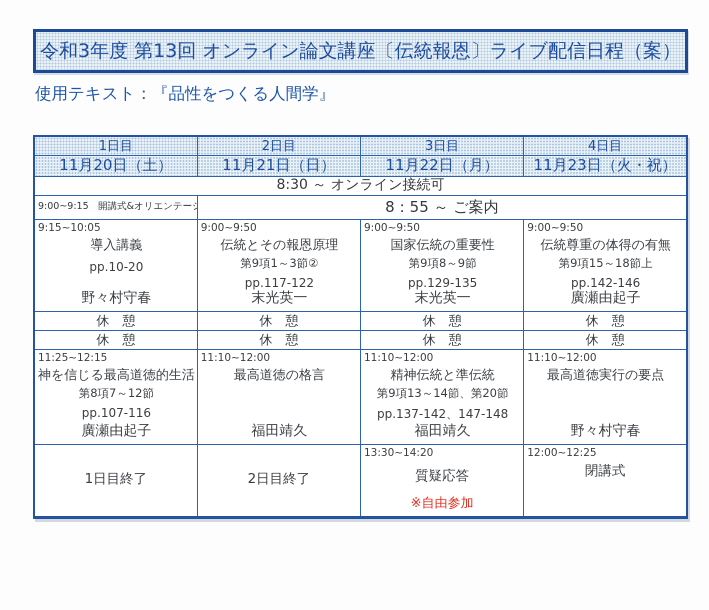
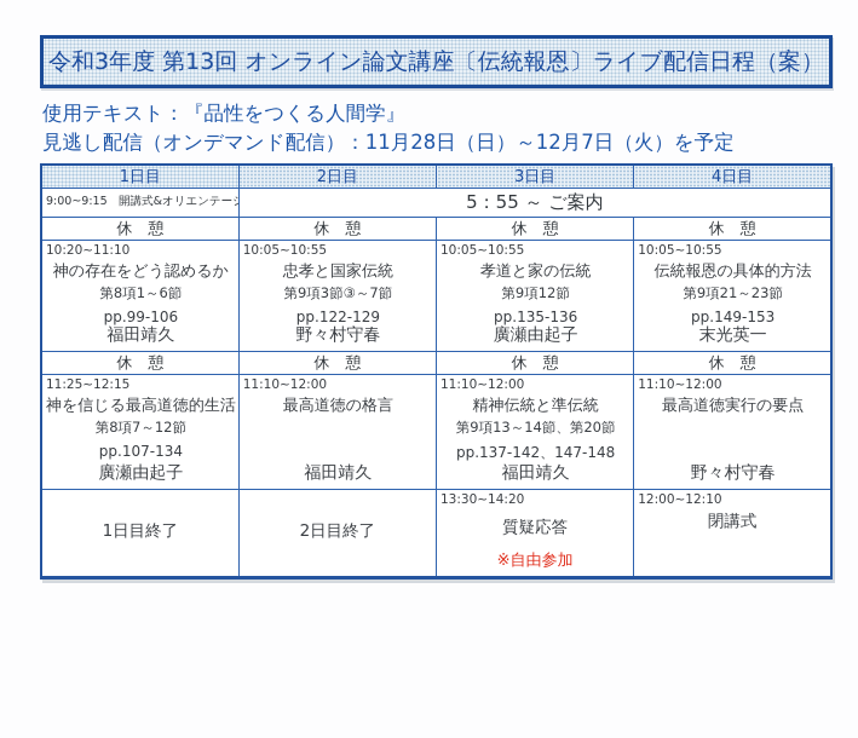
  令和3年度 第13回 オンライン論文講座〔伝統報恩〕ライブ配信日程（案）
  使用テキスト：『品性をつくる人間学』
+ 見逃し配信（オンデマンド配信）：11月28日（日）～12月7日（火）を予定
  1日目	2日目	3日目	4日目
- 11月20日（土）	11月21日（日）	11月22日（月）	11月23日（火・祝）
- 8:30 ～ オンライン接続可
- 9:00~9:15 開講式&オリエンテーシ	8：55 ～ ご案内
+ 9:00~9:15 開講式&オリエンテーシ	5：55 ～ ご案内
- 9:15~10:05 導入講義 pp.10-20 野々村守春	9:00~9:50 伝統とその報恩原理 第9項1～3節② pp.117-122 末光英一	9:00~9:50 国家伝統の重要性 第9項8～9節 pp.129-135 末光英一	9:00~9:50 伝統尊重の体得の有無 第9項15～18節上 pp.142-146 廣瀬由起子
  休 憩	休 憩	休 憩	休 憩
+ 10:20~11:10 神の存在をどう認めるか 第8項1～6節 pp.99-106 福田靖久	10:05~10:55 忠孝と国家伝統 第9項3節③～7節 pp.122-129 野々村守春	10:05~10:55 孝道と家の伝統 第9項12節 pp.135-136 廣瀬由起子	10:05~10:55 伝統報恩の具体的方法 第9項21～23節 pp.149-153 末光英一
  休 憩	休 憩	休 憩	休 憩
- 11:25~12:15 神を信じる最高道徳的生活 第8項7～12節 pp.107-116 廣瀬由起子	11:10~12:00 最高道徳の格言 福田靖久	11:10~12:00 精神伝統と準伝統 第9項13～14節、第20節 pp.137-142、147-148 福田靖久	11:10~12:00 最高道徳実行の要点 野々村守春
+ 11:25~12:15 神を信じる最高道徳的生活 第8項7～12節 pp.107-134 廣瀬由起子	11:10~12:00 最高道徳の格言 福田靖久	11:10~12:00 精神伝統と準伝統 第9項13～14節、第20節 pp.137-142、147-148 福田靖久	11:10~12:00 最高道徳実行の要点 野々村守春
- 1日目終了	2日目終了	13:30~14:20 質疑応答 ※自由参加	12:00~12:25 閉講式
+ 1日目終了	2日目終了	13:30~14:20 質疑応答 ※自由参加	12:00~12:10 閉講式
